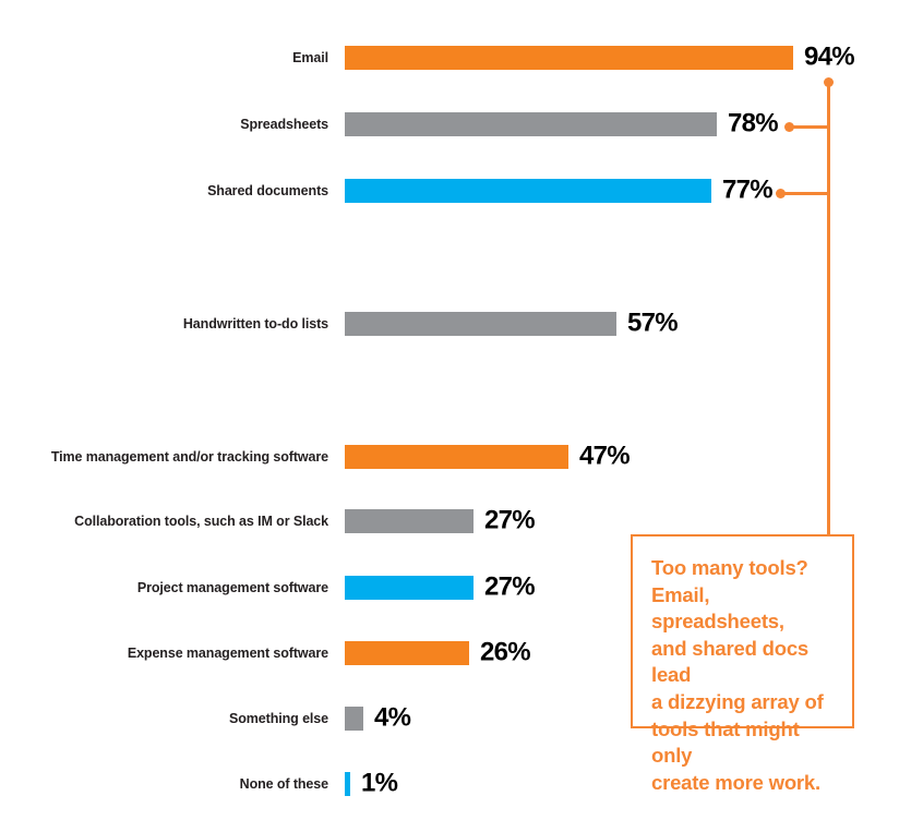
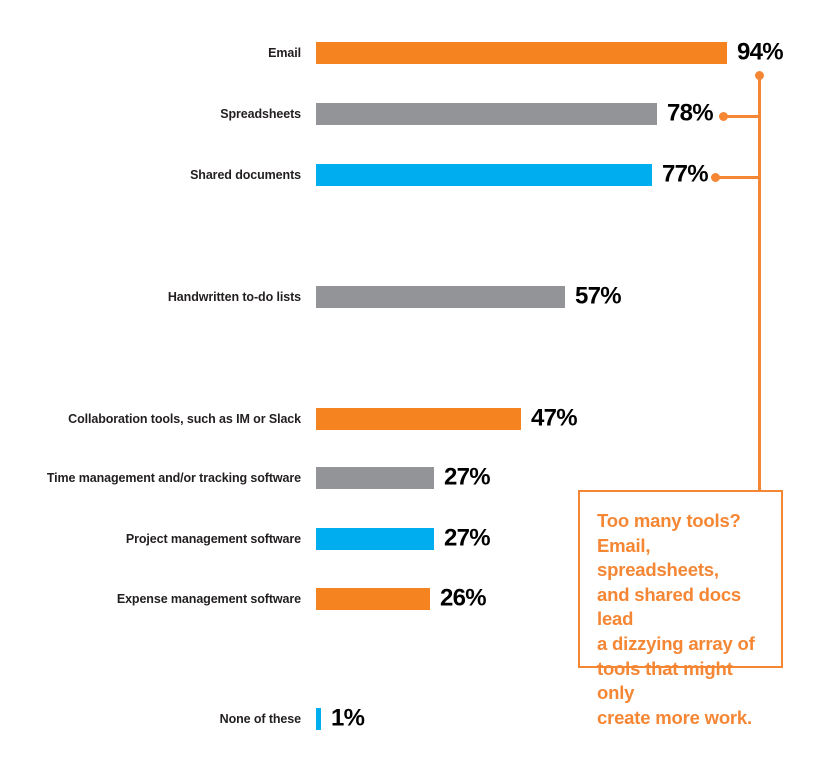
  Email
  94%
  Spreadsheets
  78%
  Shared documents
  77%
  Handwritten to-do lists
  57%
- Time management and/or tracking software
+ Collaboration tools, such as IM or Slack
  47%
- Collaboration tools, such as IM or Slack
+ Time management and/or tracking software
  27%
  Project management software
  27%
  Expense management software
  26%
- Something else
- 4%
  None of these
  1%
  Too many tools?
  Email, spreadsheets,
  and shared docs lead
  a dizzying array of
  tools that might only
  create more work.
